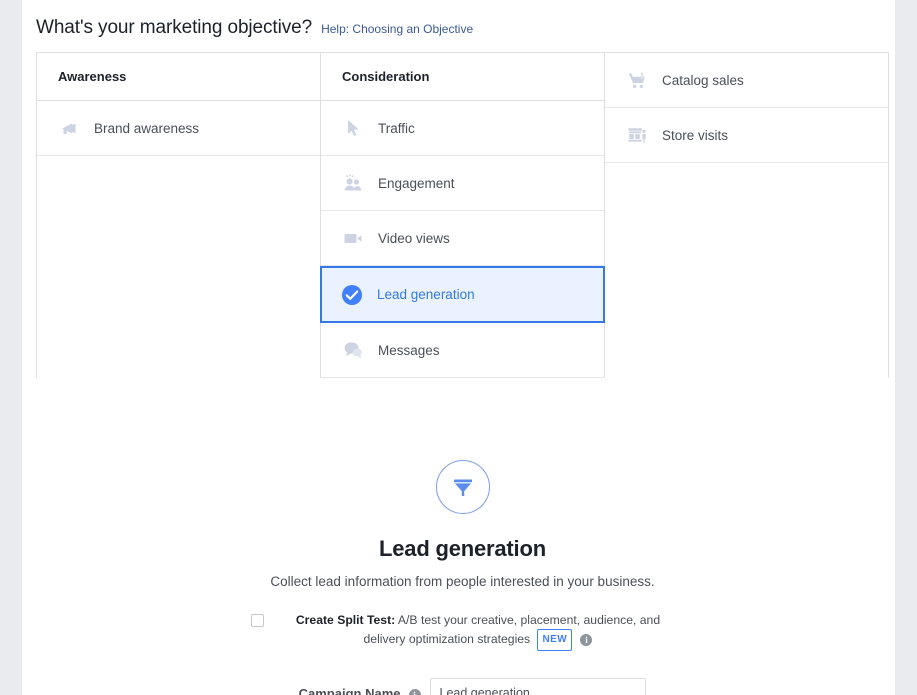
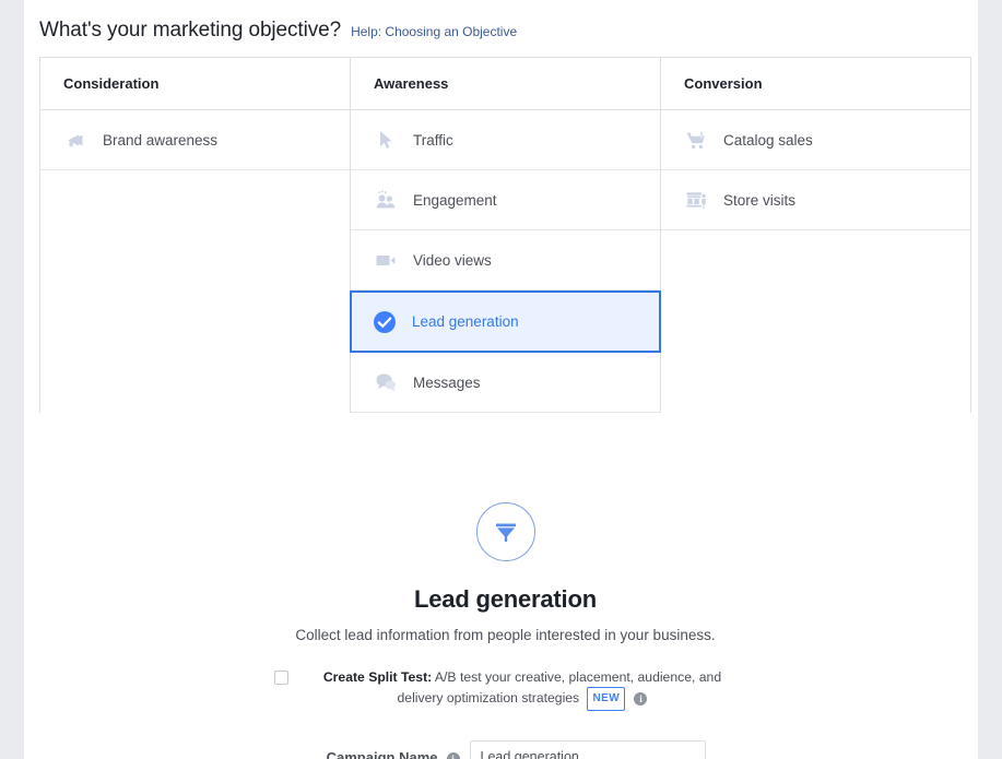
  What's your marketing objective?
  Help: Choosing an Objective
- Awareness
+ Consideration
  Brand awareness
- Consideration
+ Awareness
  Traffic
  Engagement
  Video views
  Lead generation
  Messages
+ Conversion
  Catalog sales
  Store visits
  Lead generation
  Collect lead information from people interested in your business.
  Create Split Test: A/B test your creative, placement, audience, and delivery optimization strategies NEW i
  Campaign Name
  Lead generation
